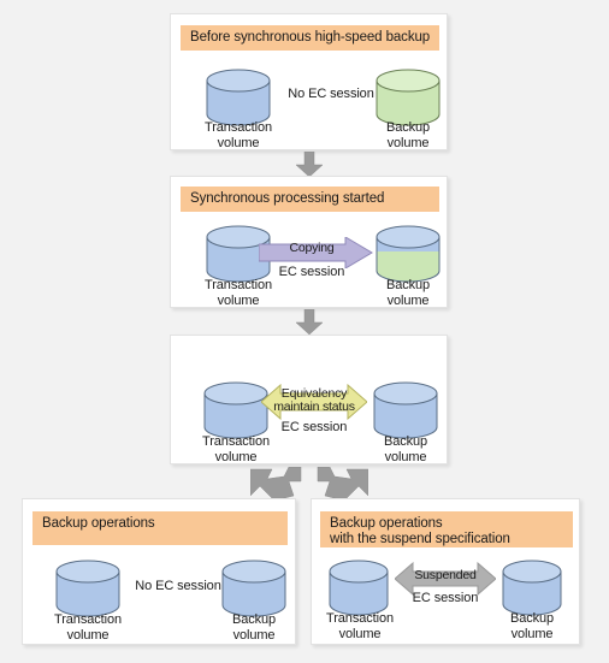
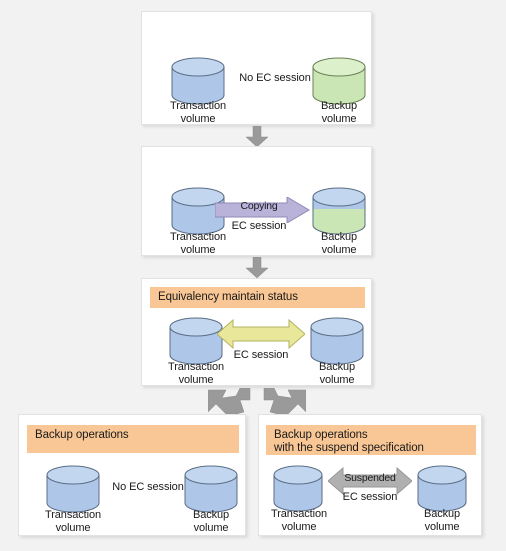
- Before synchronous high-speed backup
  Transaction
  volume
  No EC session
  Backup
  volume
- Synchronous processing started
  Transaction
  volume
  Copying
  EC session
  Backup
  volume
+ Equivalency maintain status
  Transaction
  volume
- Equivalency
- maintain status
  EC session
  Backup
  volume
  Backup operations
  Transaction
  volume
  No EC session
  Backup
  volume
  Backup operations
  with the suspend specification
  Transaction
  volume
  Suspended
  EC session
  Backup
  volume
